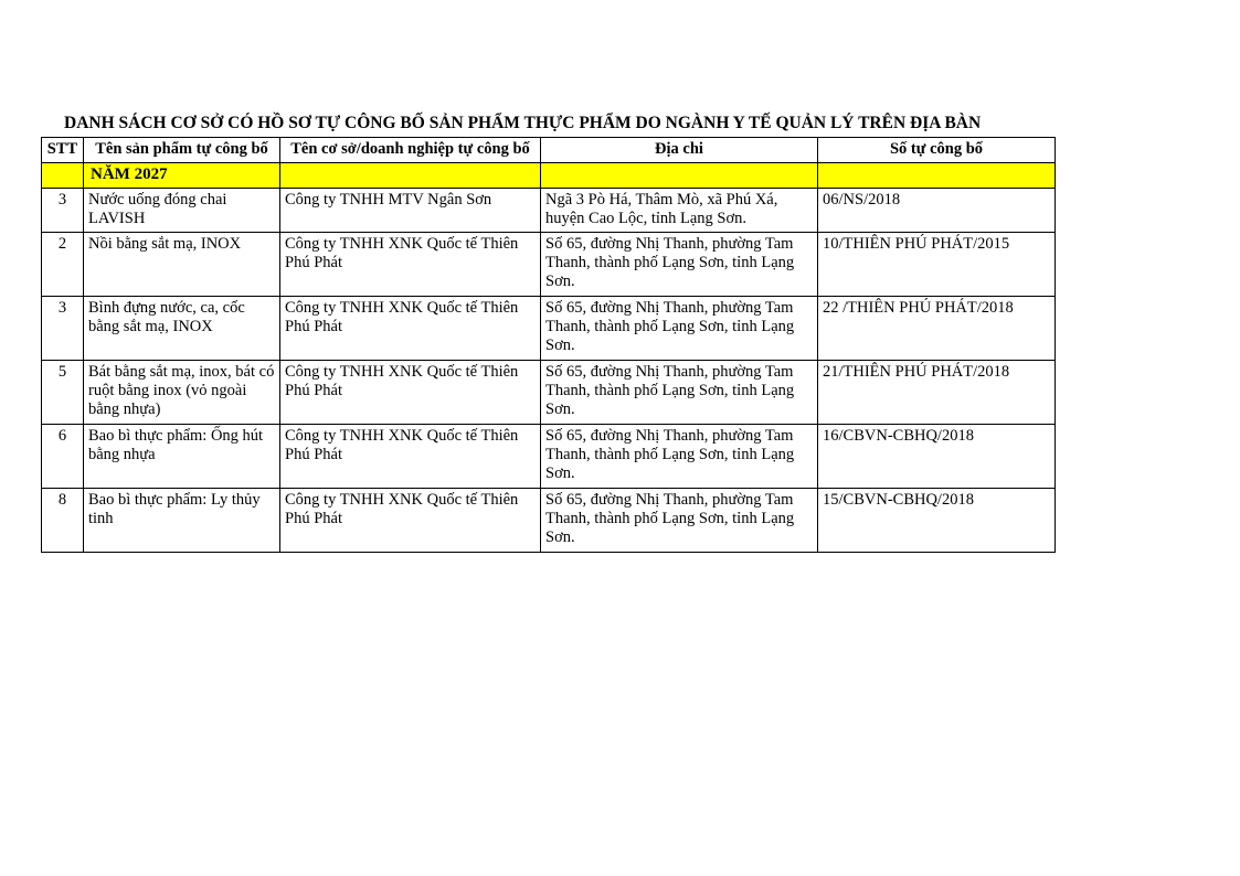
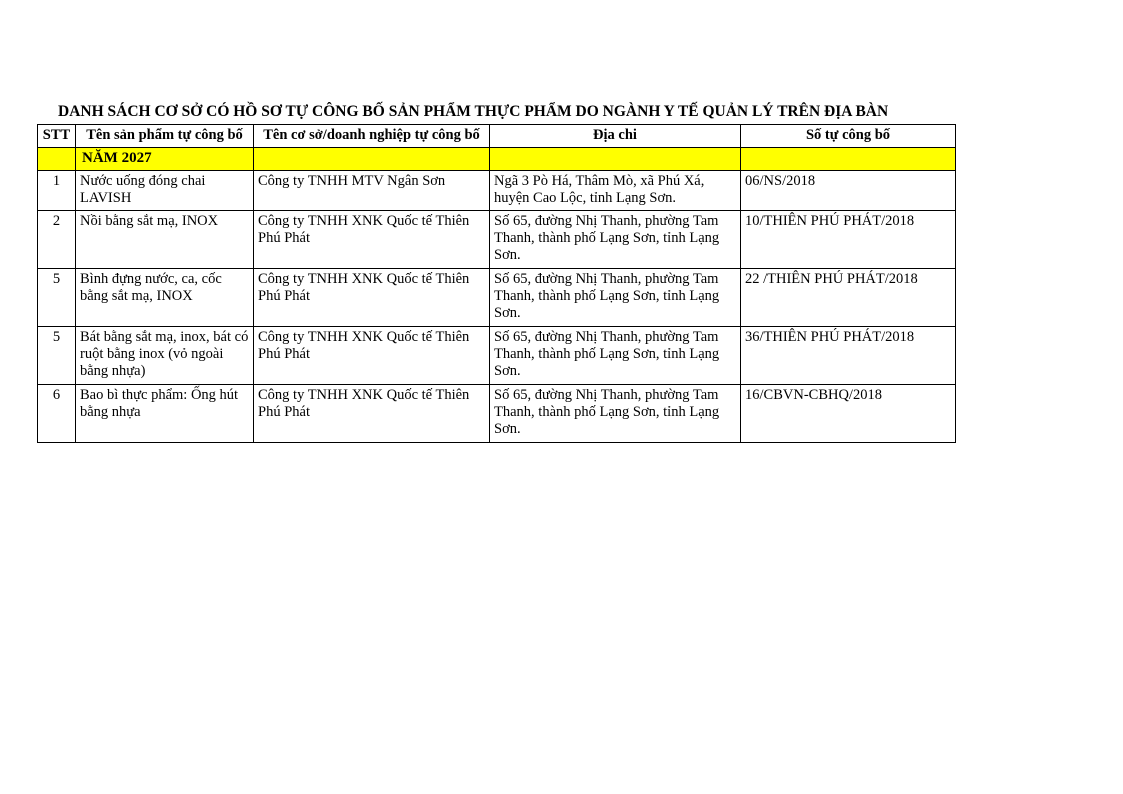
  DANH SÁCH CƠ SỞ CÓ HỒ SƠ TỰ CÔNG BỐ SẢN PHẨM THỰC PHẨM DO NGÀNH Y TẾ QUẢN LÝ TRÊN ĐỊA BÀN
  STT	Tên sản phẩm tự công bố	Tên cơ sở/doanh nghiệp tự công bố	Địa chi	Số tự công bố
  	NĂM 2027
- 3	Nước uống đóng chai LAVISH	Công ty TNHH MTV Ngân Sơn	Ngã 3 Pò Há, Thâm Mò, xã Phú Xá, huyện Cao Lộc, tỉnh Lạng Sơn.	06/NS/2018
+ 1	Nước uống đóng chai LAVISH	Công ty TNHH MTV Ngân Sơn	Ngã 3 Pò Há, Thâm Mò, xã Phú Xá, huyện Cao Lộc, tỉnh Lạng Sơn.	06/NS/2018
- 2	Nồi bằng sắt mạ, INOX	Công ty TNHH XNK Quốc tế Thiên Phú Phát	Số 65, đường Nhị Thanh, phường Tam Thanh, thành phố Lạng Sơn, tỉnh Lạng Sơn.	10/THIÊN PHÚ PHÁT/2015
+ 2	Nồi bằng sắt mạ, INOX	Công ty TNHH XNK Quốc tế Thiên Phú Phát	Số 65, đường Nhị Thanh, phường Tam Thanh, thành phố Lạng Sơn, tỉnh Lạng Sơn.	10/THIÊN PHÚ PHÁT/2018
- 3	Bình đựng nước, ca, cốc bằng sắt mạ, INOX	Công ty TNHH XNK Quốc tế Thiên Phú Phát	Số 65, đường Nhị Thanh, phường Tam Thanh, thành phố Lạng Sơn, tỉnh Lạng Sơn.	22 /THIÊN PHÚ PHÁT/2018
+ 5	Bình đựng nước, ca, cốc bằng sắt mạ, INOX	Công ty TNHH XNK Quốc tế Thiên Phú Phát	Số 65, đường Nhị Thanh, phường Tam Thanh, thành phố Lạng Sơn, tỉnh Lạng Sơn.	22 /THIÊN PHÚ PHÁT/2018
- 5	Bát bằng sắt mạ, inox, bát có ruột bằng inox (vỏ ngoài bằng nhựa)	Công ty TNHH XNK Quốc tế Thiên Phú Phát	Số 65, đường Nhị Thanh, phường Tam Thanh, thành phố Lạng Sơn, tỉnh Lạng Sơn.	21/THIÊN PHÚ PHÁT/2018
+ 5	Bát bằng sắt mạ, inox, bát có ruột bằng inox (vỏ ngoài bằng nhựa)	Công ty TNHH XNK Quốc tế Thiên Phú Phát	Số 65, đường Nhị Thanh, phường Tam Thanh, thành phố Lạng Sơn, tỉnh Lạng Sơn.	36/THIÊN PHÚ PHÁT/2018
  6	Bao bì thực phẩm: Ống hút bằng nhựa	Công ty TNHH XNK Quốc tế Thiên Phú Phát	Số 65, đường Nhị Thanh, phường Tam Thanh, thành phố Lạng Sơn, tỉnh Lạng Sơn.	16/CBVN-CBHQ/2018
- 8	Bao bì thực phẩm: Ly thủy tinh	Công ty TNHH XNK Quốc tế Thiên Phú Phát	Số 65, đường Nhị Thanh, phường Tam Thanh, thành phố Lạng Sơn, tỉnh Lạng Sơn.	15/CBVN-CBHQ/2018
